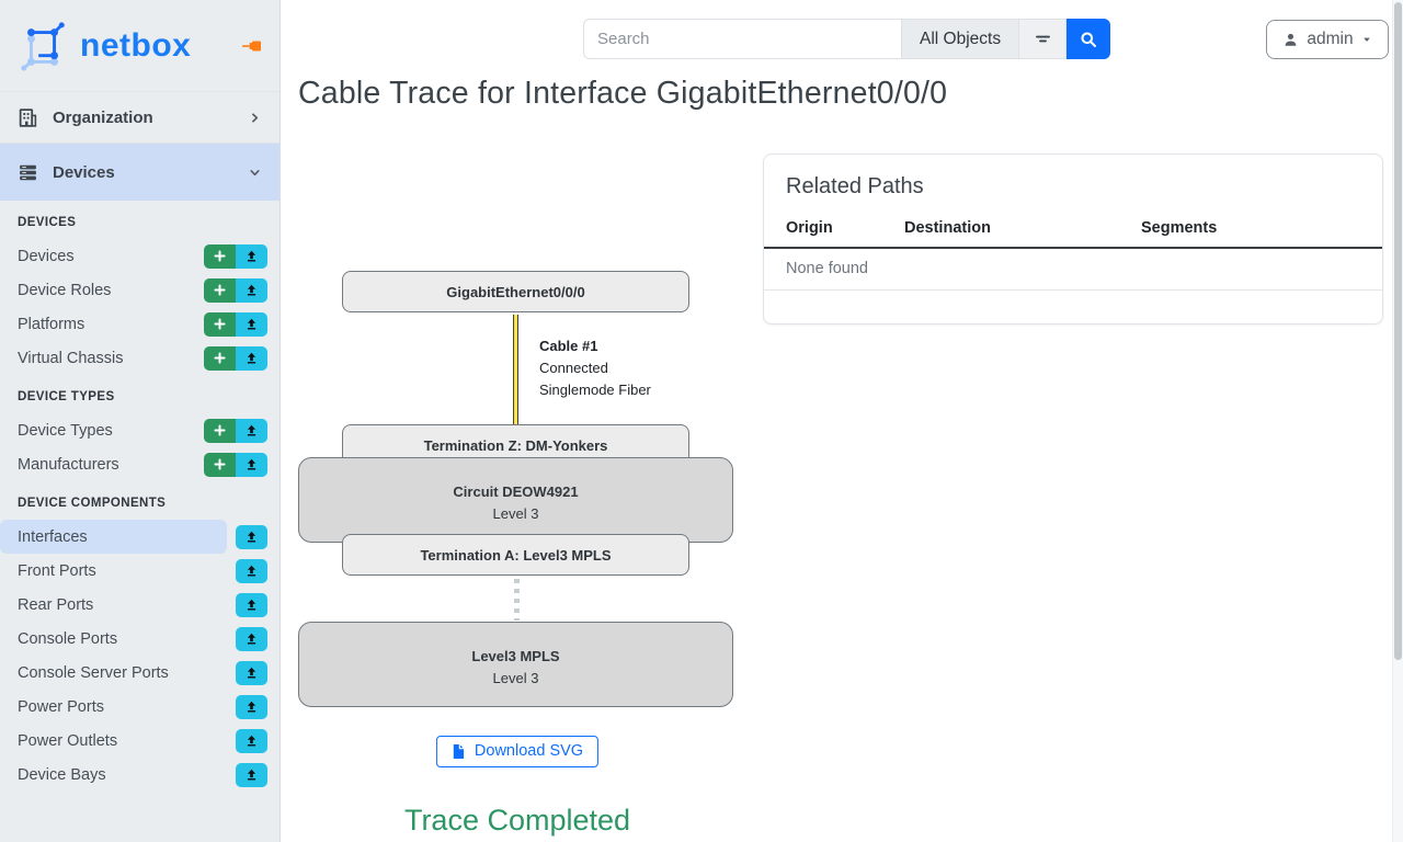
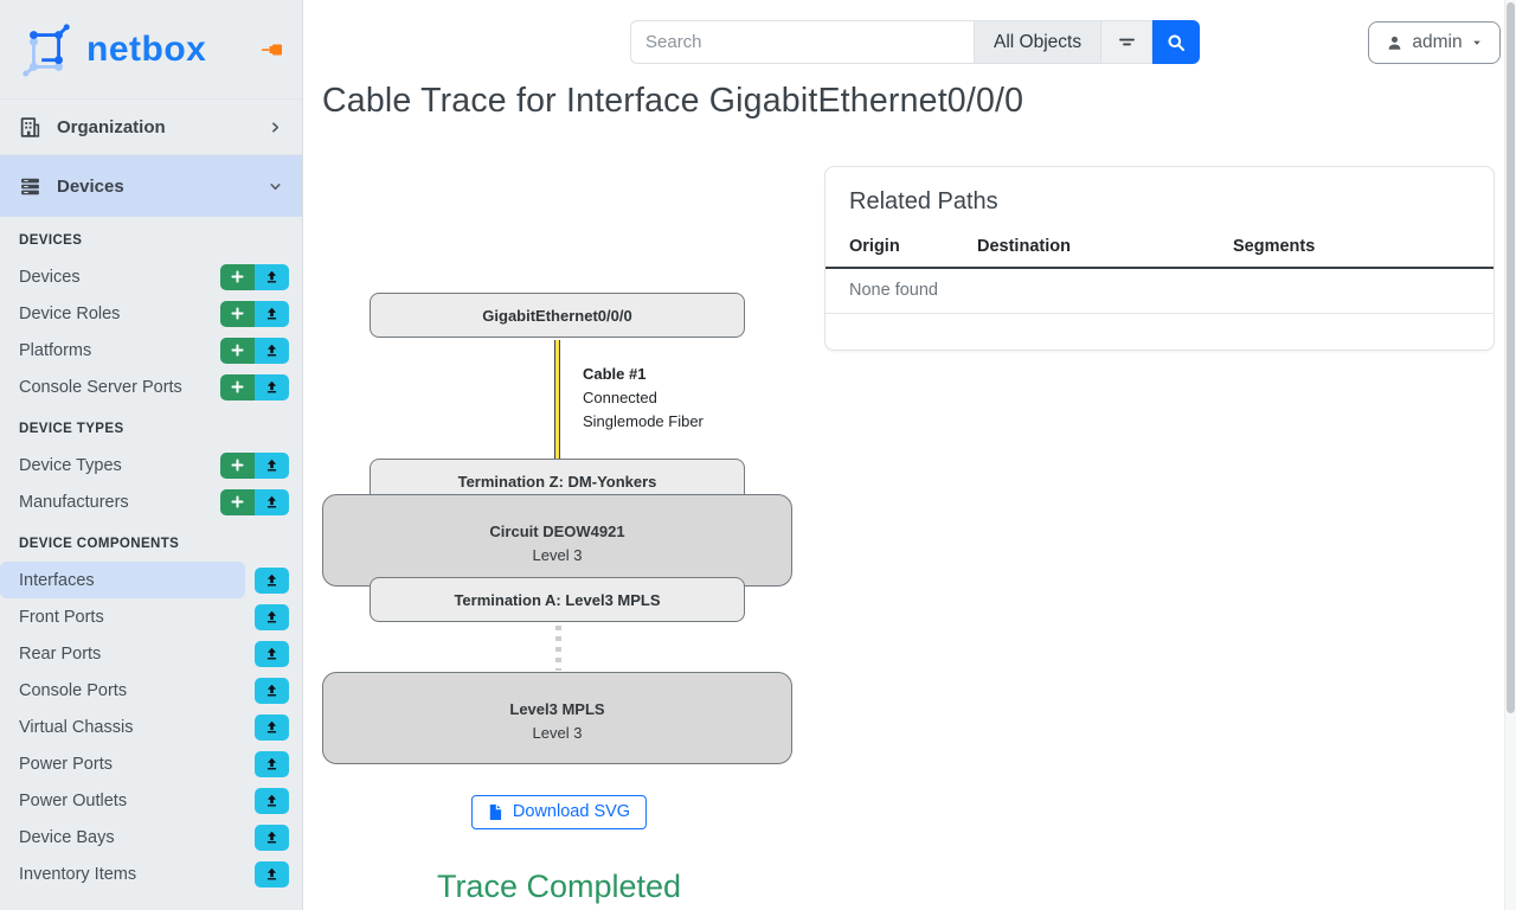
  netbox
  Organization
  Devices
  DEVICES
  Devices
  Device Roles
  Platforms
- Virtual Chassis
+ Console Server Ports
  DEVICE TYPES
  Device Types
  Manufacturers
  DEVICE COMPONENTS
  Interfaces
  Front Ports
  Rear Ports
  Console Ports
- Console Server Ports
+ Virtual Chassis
  Power Ports
  Power Outlets
  Device Bays
+ Inventory Items
  Search
  All Objects
  admin
  Cable Trace for Interface GigabitEthernet0/0/0
  GigabitEthernet0/0/0
  Cable #1
  Connected
  Singlemode Fiber
  Termination Z: DM-Yonkers
  Circuit DEOW4921
  Level 3
  Termination A: Level3 MPLS
  Level3 MPLS
  Level 3
  Download SVG
  Trace Completed
  Related Paths
  Origin	Destination	Segments
  None found
